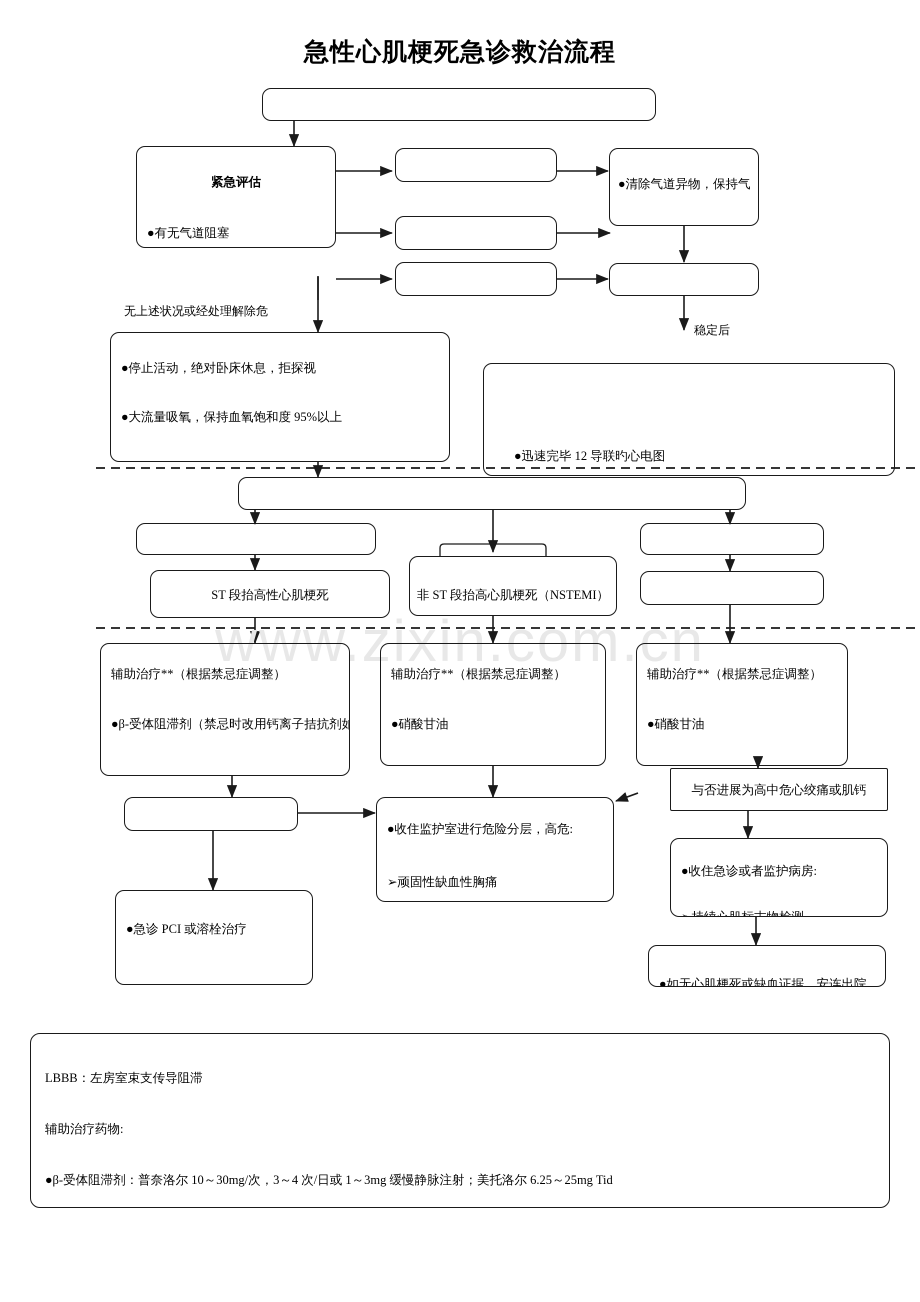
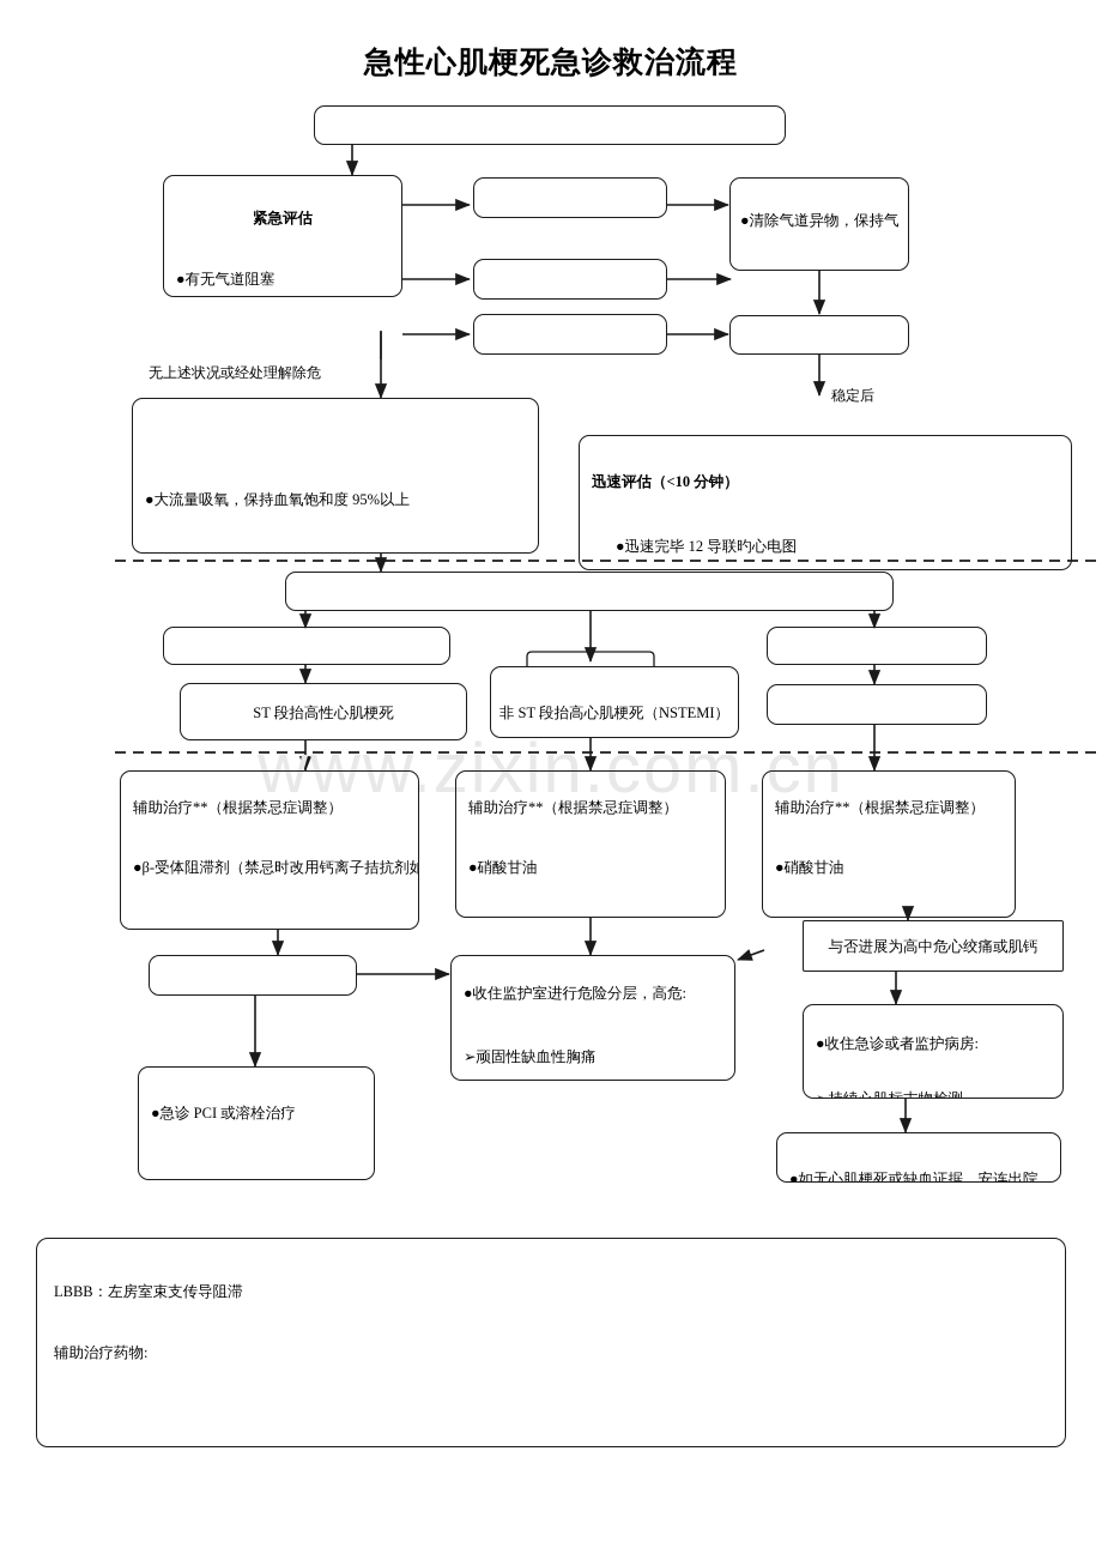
  www.zixin.com.cn
  急性心肌梗死急诊救治流程
  紧急评估
  ●有无气道阻塞
  ●清除气道异物，保持气
  无上述状况或经处理解除危
  稳定后
- ●停止活动，绝对卧床休息，拒探视
  ●大流量吸氧，保持血氧饱和度 95%以上
+ 迅速评估（<10 分钟）
  ●迅速完毕 12 导联旳心电图
  ST 段抬高性心肌梗死
  非 ST 段抬高心肌梗死（NSTEMI）
  辅助治疗**（根据禁忌症调整）
  ●β-受体阻滞剂（禁忌时改用钙离子拮抗剂如
  辅助治疗**（根据禁忌症调整）
  ●硝酸甘油
  辅助治疗**（根据禁忌症调整）
  ●硝酸甘油
  ●急诊 PCI 或溶栓治疗
  ●收住监护室进行危险分层，高危:
  ➢顽固性缺血性胸痛
  与否进展为高中危心绞痛或肌钙
  ●收住急诊或者监护病房:
  ●如无心肌梗死或缺血证据，安连出院
  LBBB：左房室束支传导阻滞
  辅助治疗药物:
- ●β-受体阻滞剂：普奈洛尔 10～30mg/次，3～4 次/日或 1～3mg 缓慢静脉注射；美托洛尔 6.25～25mg Tid
